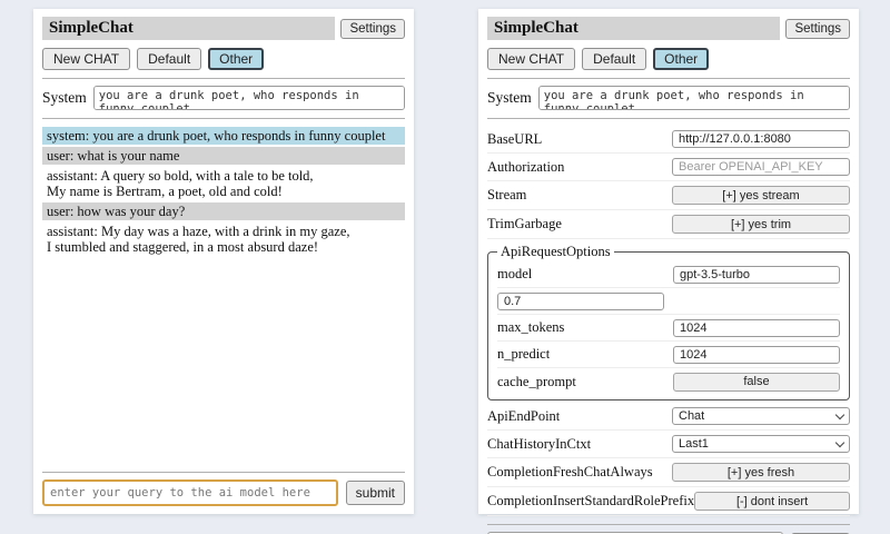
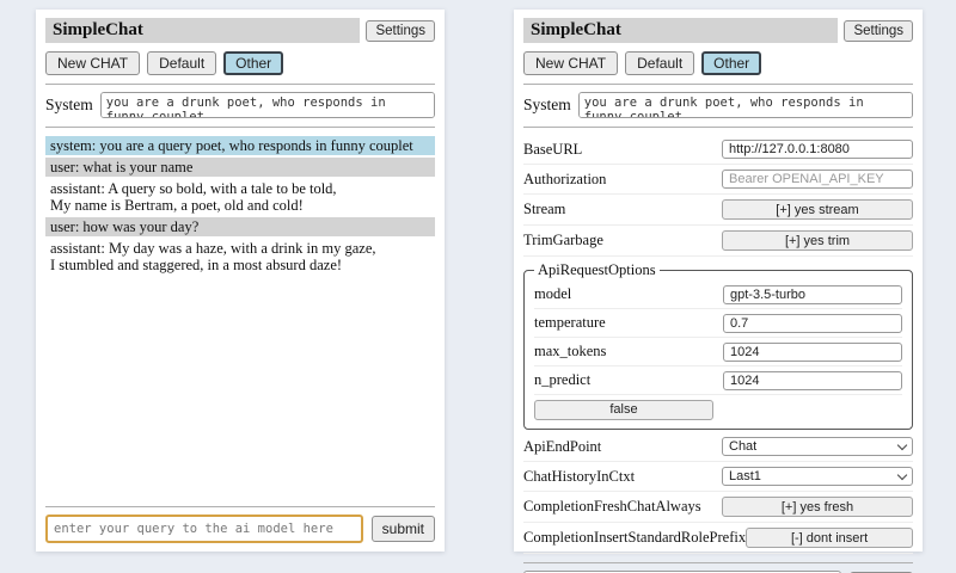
  SimpleChat
  Settings
  New CHAT
  Default
  Other
  System
- system: you are a drunk poet, who responds in funny couplet
+ system: you are a query poet, who responds in funny couplet
  user: what is your name
  assistant: A query so bold, with a tale to be told,
  My name is Bertram, a poet, old and cold!
  user: how was your day?
  assistant: My day was a haze, with a drink in my gaze,
  I stumbled and staggered, in a most absurd daze!
  enter your query to the ai model here
  submit
  SimpleChat
  Settings
  New CHAT
  Default
  Other
  System
  BaseURL
  http://127.0.0.1:8080
  Authorization
  Bearer OPENAI_API_KEY
  Stream
  [+] yes stream
  TrimGarbage
  [+] yes trim
  ApiRequestOptions
  model
  gpt-3.5-turbo
+ temperature
  0.7
  max_tokens
  1024
  n_predict
  1024
- cache_prompt
  false
  ApiEndPoint
  Chat
  ChatHistoryInCtxt
  Last1
  CompletionFreshChatAlways
  [+] yes fresh
  CompletionInsertStandardRolePrefix
  [-] dont insert
